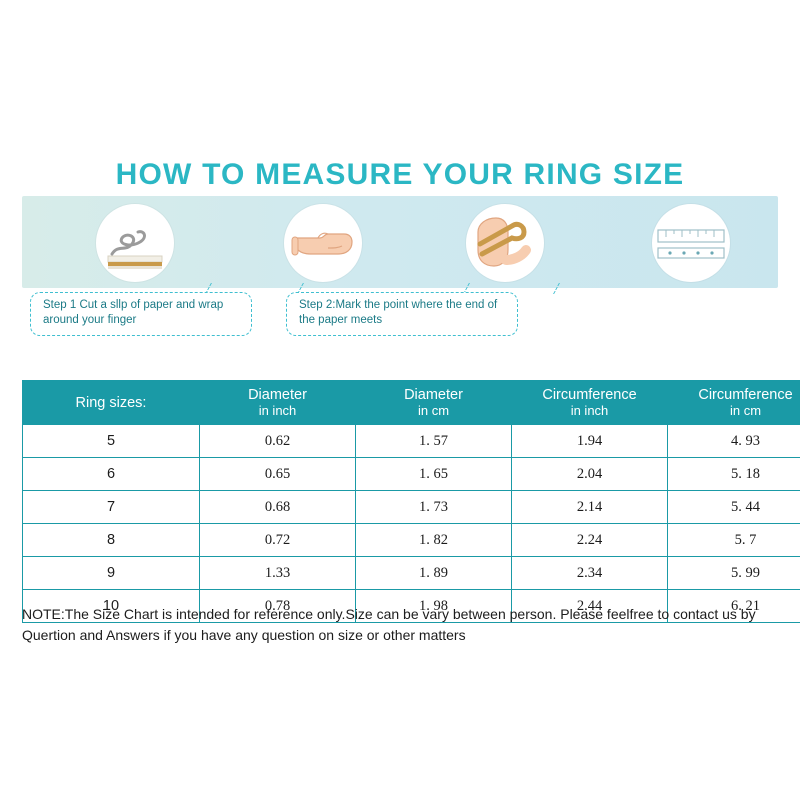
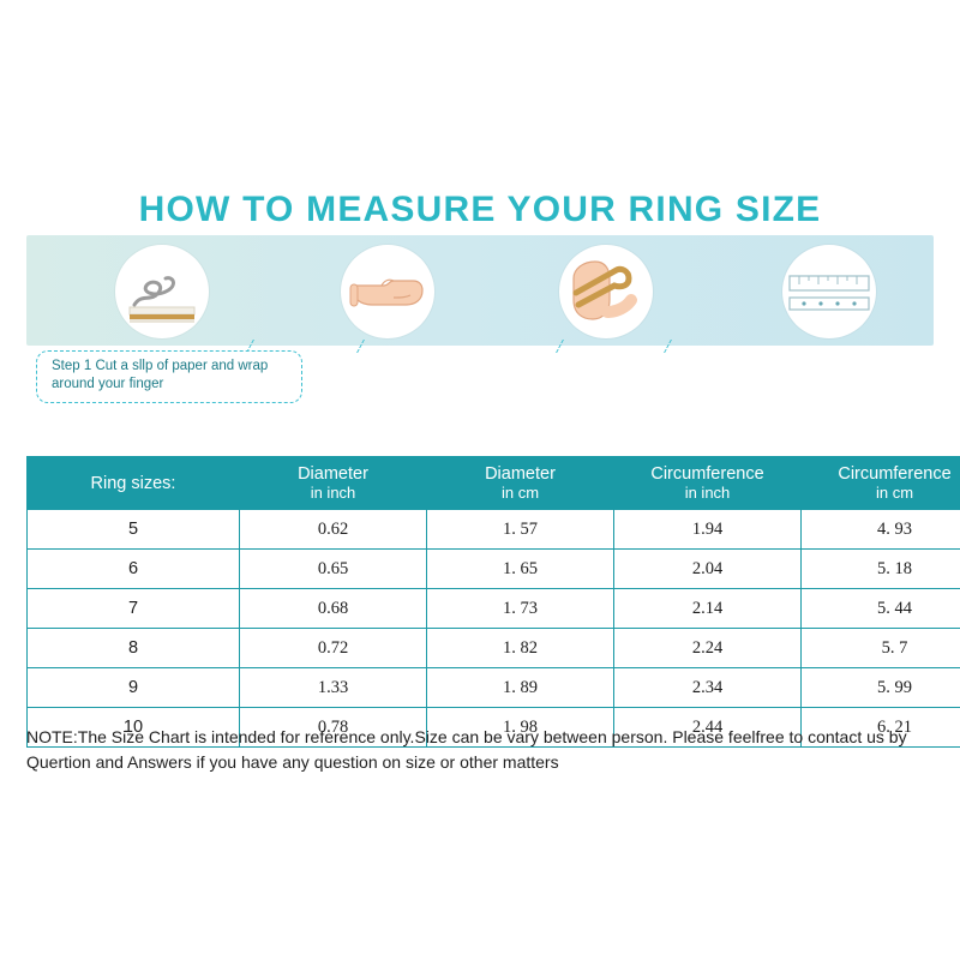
  HOW TO MEASURE YOUR RING SIZE
  Step 1 Cut a sllp of paper and wrap around your finger
- Step 2:Mark the point where the end of the paper meets
  Ring sizes:	Diameter in inch	Diameter in cm	Circumference in inch	Circumference in cm
  5	0.62	1. 57	1.94	4. 93
  6	0.65	1. 65	2.04	5. 18
  7	0.68	1. 73	2.14	5. 44
  8	0.72	1. 82	2.24	5. 7
  9	1.33	1. 89	2.34	5. 99
  10	0.78	1. 98	2.44	6. 21
  NOTE:The Size Chart is intended for reference only.Size can be vary between person. Please feelfree to contact us by Quertion and Answers if you have any question on size or other matters
